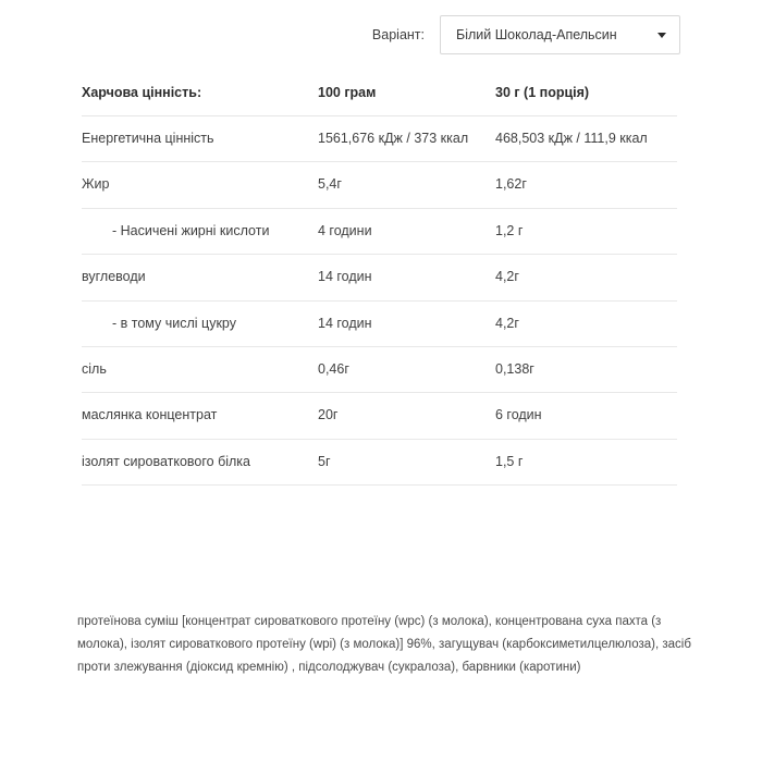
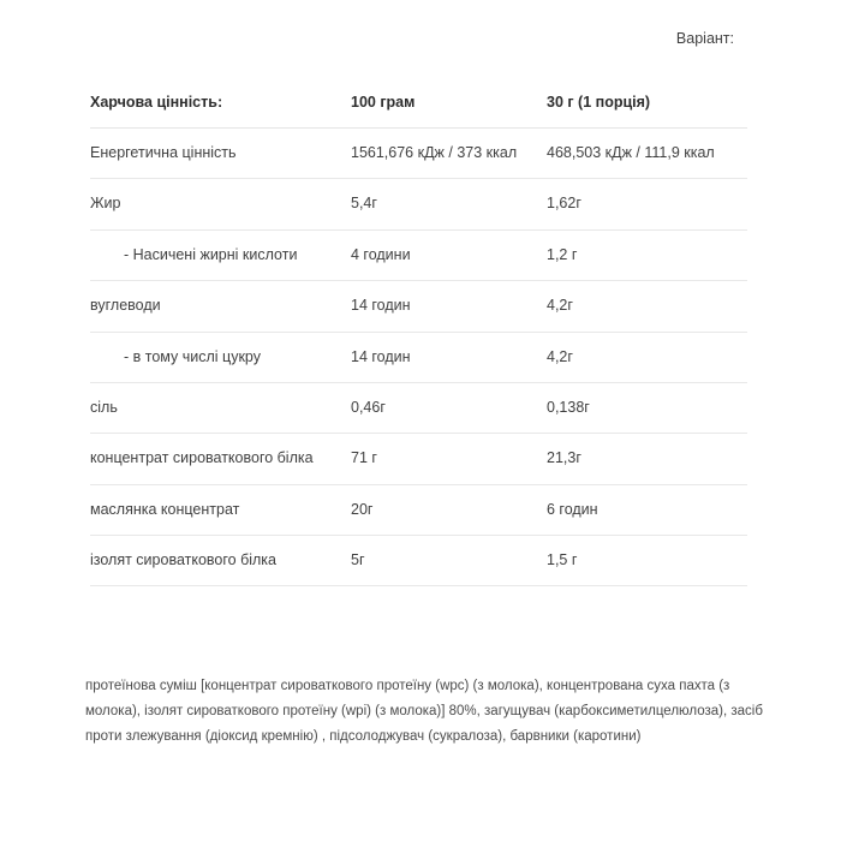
  Варіант:
- Білий Шоколад-Апельсин
  Харчова цінність:	100 грам	30 г (1 порція)
  Енергетична цінність	1561,676 кДж / 373 ккал	468,503 кДж / 111,9 ккал
  Жир	5,4г	1,62г
  - Насичені жирні кислоти	4 години	1,2 г
  вуглеводи	14 годин	4,2г
  - в тому числі цукру	14 годин	4,2г
  сіль	0,46г	0,138г
+ концентрат сироваткового білка	71 г	21,3г
  маслянка концентрат	20г	6 годин
  ізолят сироваткового білка	5г	1,5 г
- протеїнова суміш [концентрат сироваткового протеїну (wpc) (з молока), концентрована суха пахта (з молока), ізолят сироваткового протеїну (wpi) (з молока)] 96%, загущувач (карбоксиметилцелюлоза), засіб проти злежування (діоксид кремнію) , підсолоджувач (сукралоза), барвники (каротини)
+ протеїнова суміш [концентрат сироваткового протеїну (wpc) (з молока), концентрована суха пахта (з молока), ізолят сироваткового протеїну (wpi) (з молока)] 80%, загущувач (карбоксиметилцелюлоза), засіб проти злежування (діоксид кремнію) , підсолоджувач (сукралоза), барвники (каротини)
